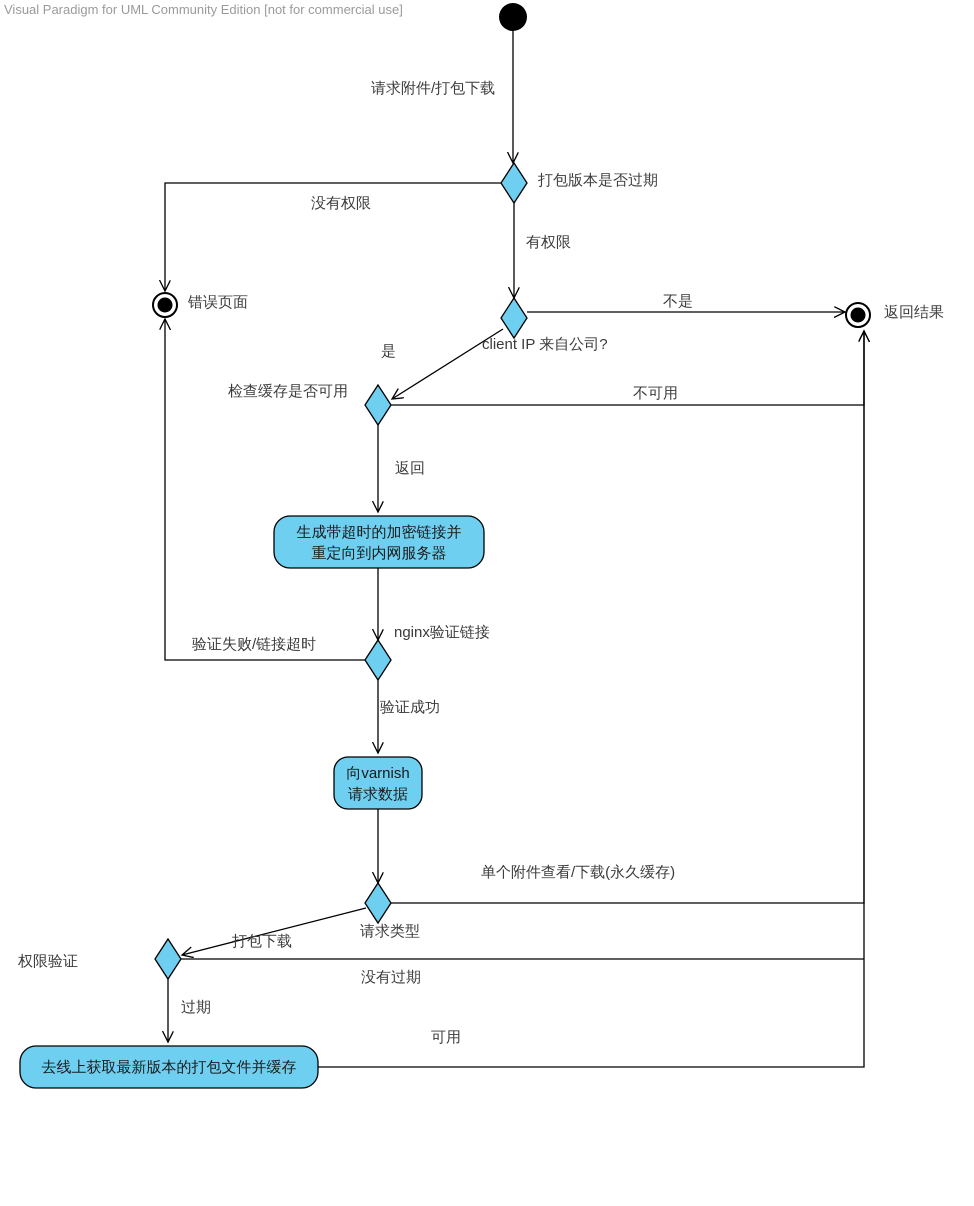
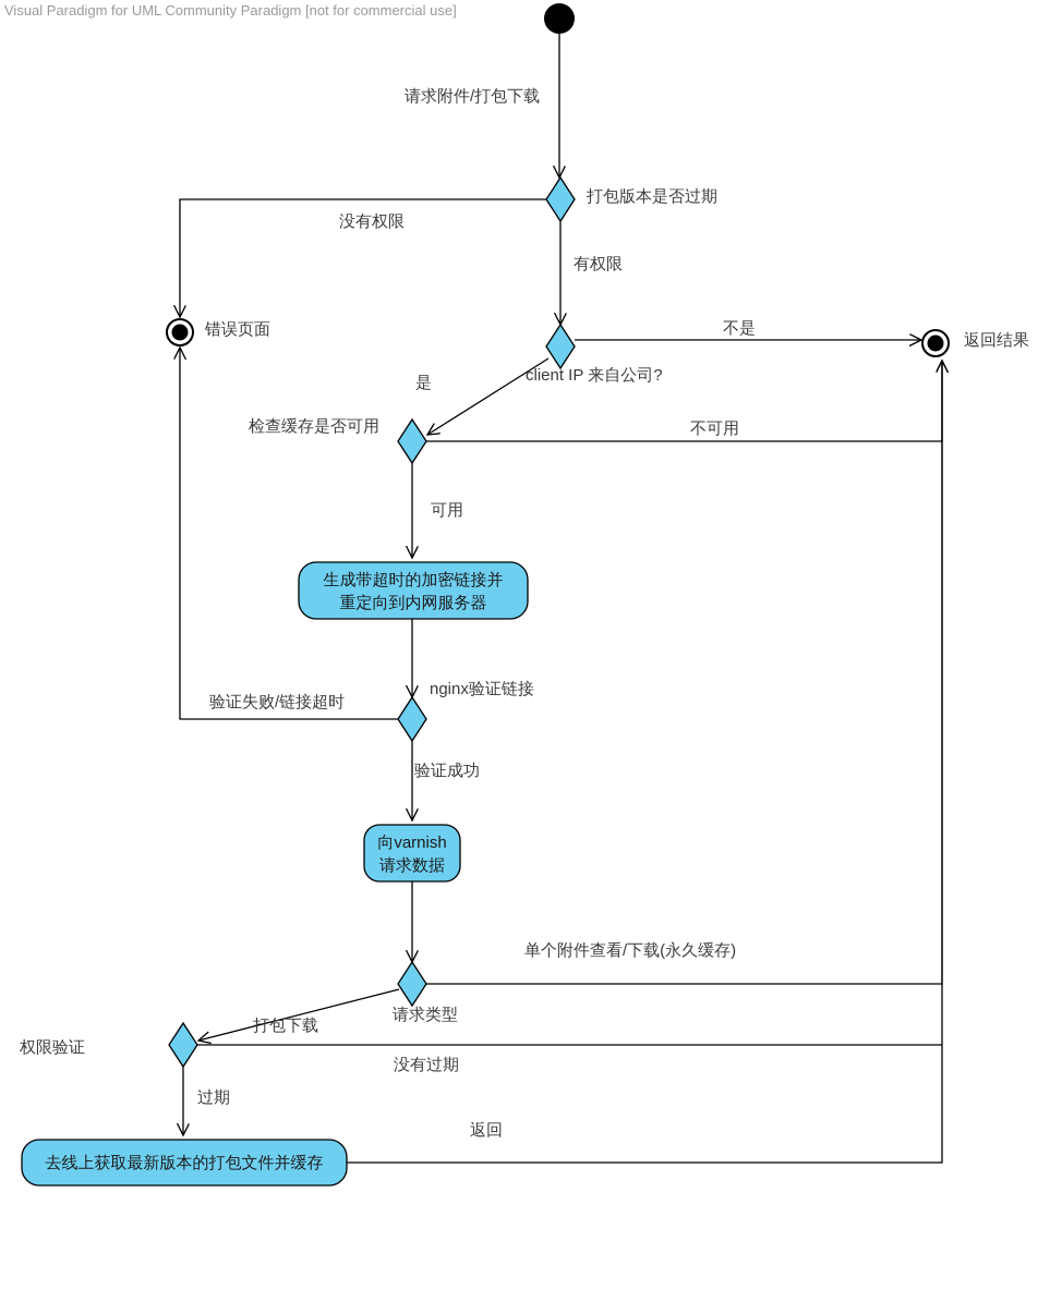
- Visual Paradigm for UML Community Edition [not for commercial use]
+ Visual Paradigm for UML Community Paradigm [not for commercial use]
  错误页面
  返回结果
  打包版本是否过期
  client IP 来自公司?
  检查缓存是否可用
  nginx验证链接
  请求类型
  权限验证
  生成带超时的加密链接并
  重定向到内网服务器
  向varnish
  请求数据
  去线上获取最新版本的打包文件并缓存
  请求附件/打包下载
  没有权限
  有权限
  不是
  是
  不可用
- 返回
+ 可用
  验证失败/链接超时
  验证成功
  单个附件查看/下载(永久缓存)
  打包下载
  没有过期
  过期
- 可用
+ 返回
